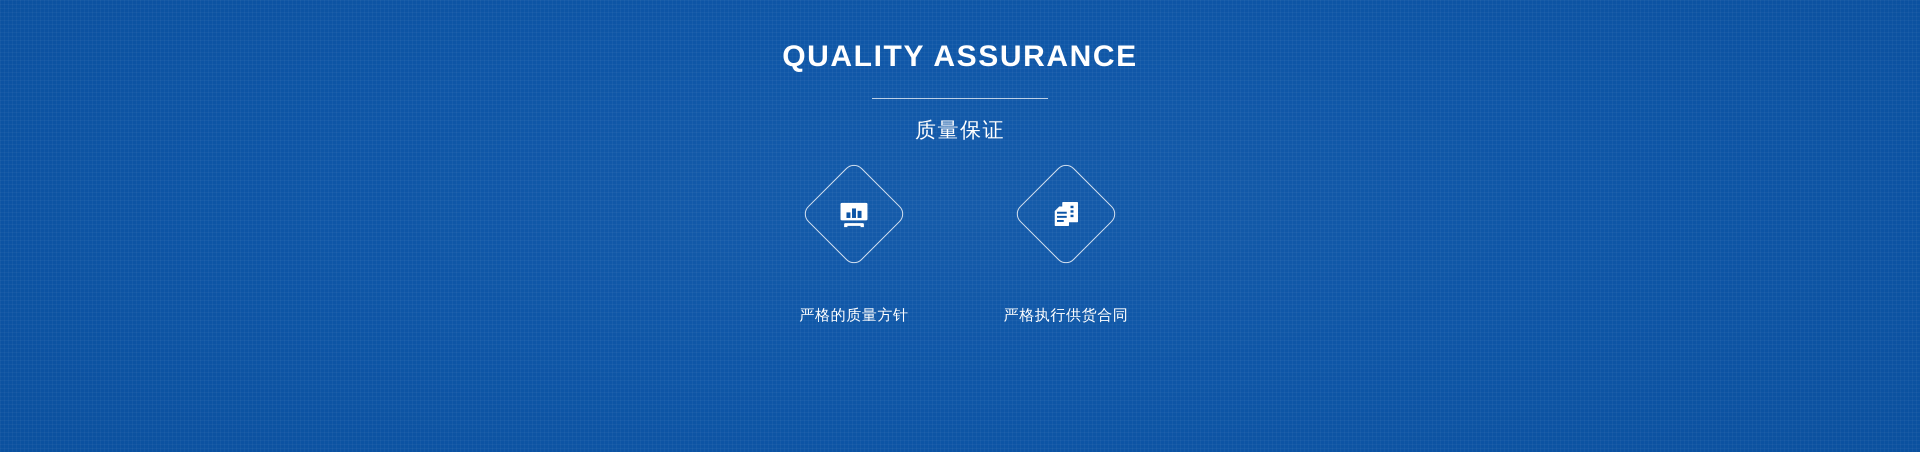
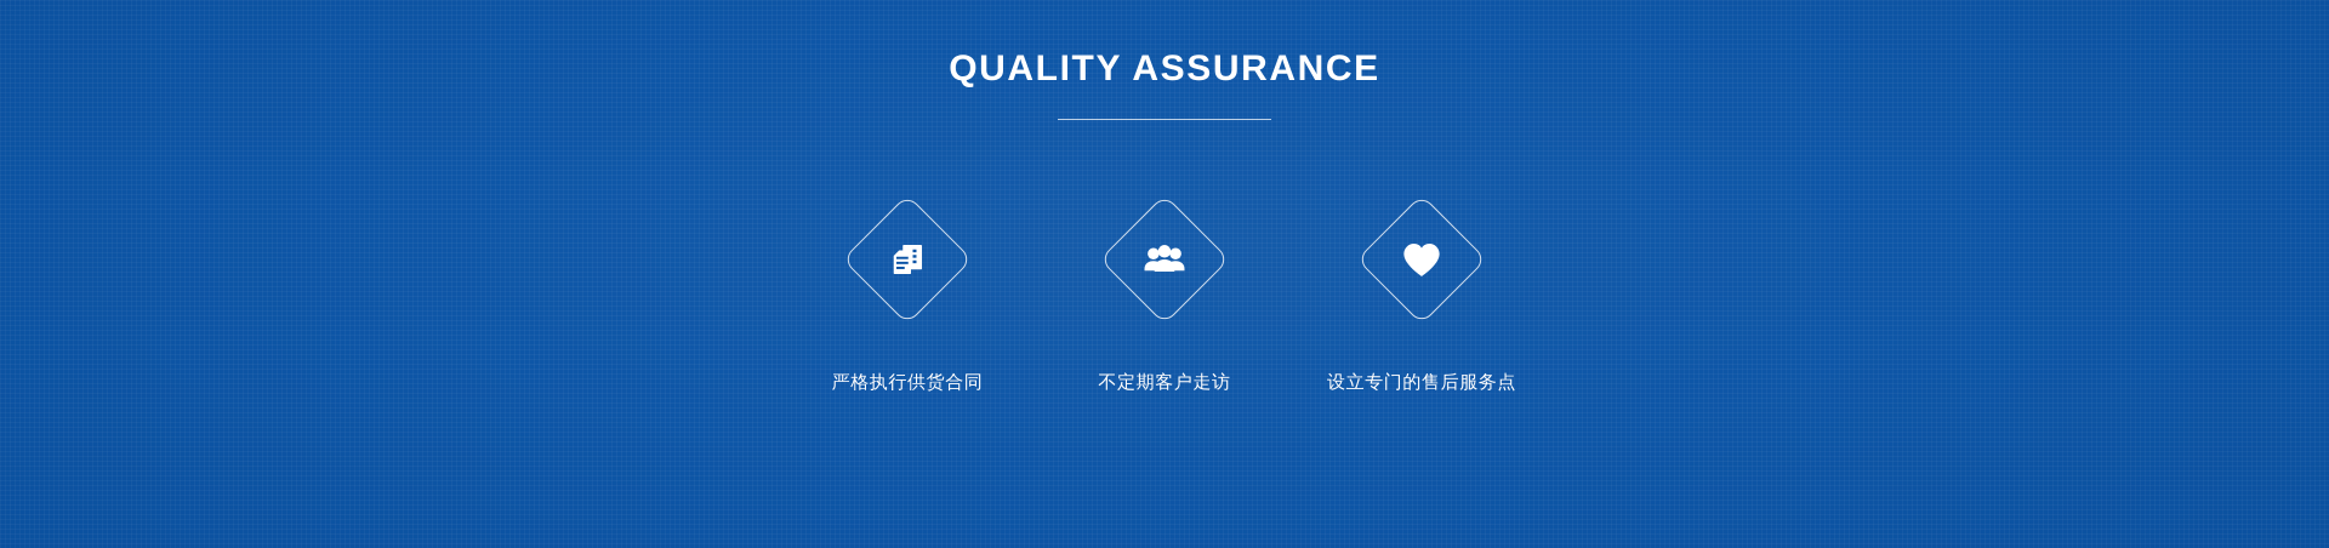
  QUALITY ASSURANCE
- 质量保证
- 严格的质量方针
  严格执行供货合同
+ 不定期客户走访
+ 设立专门的售后服务点
